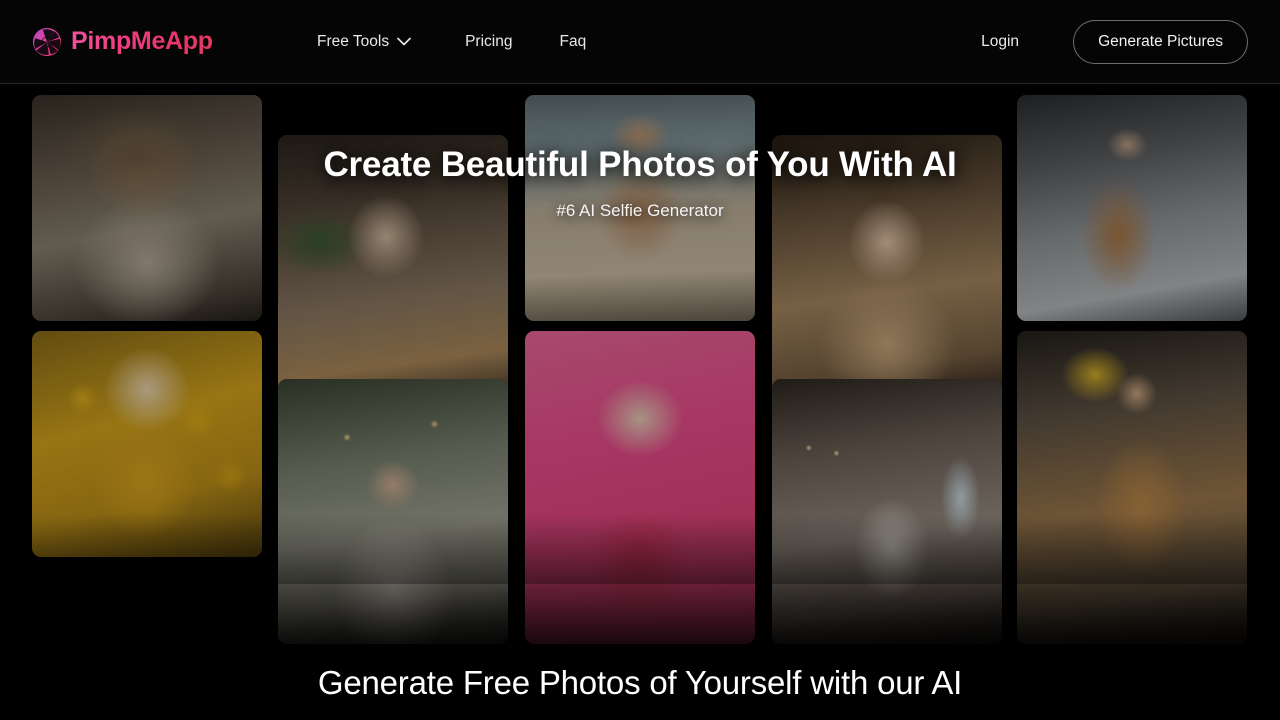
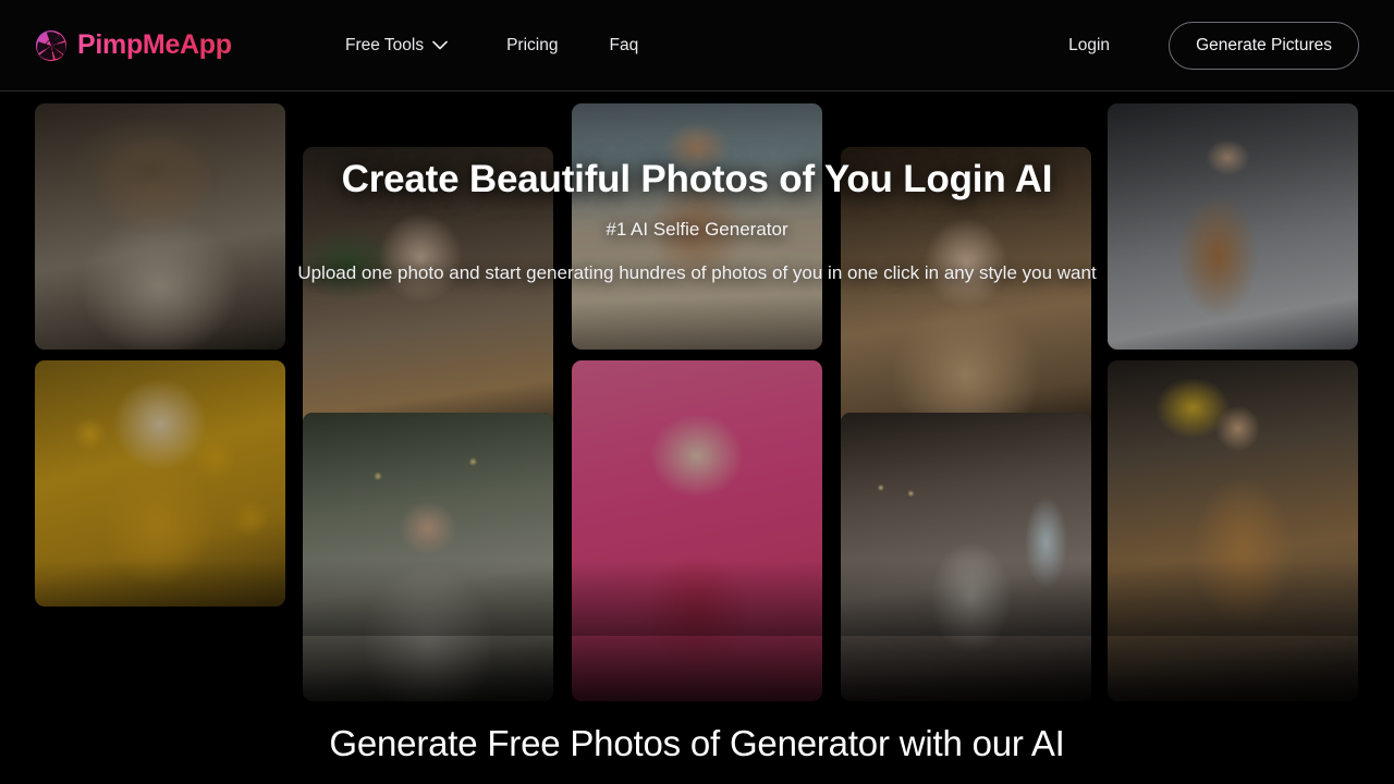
  PimpMeApp
  Free Tools
  Pricing
  Faq
  Login
  Generate Pictures
- Create Beautiful Photos of You With AI
+ Create Beautiful Photos of You Login AI
- #6 AI Selfie Generator
+ #1 AI Selfie Generator
+ Upload one photo and start generating hundres of photos of you in one click in any style you want
- Generate Free Photos of Yourself with our AI
+ Generate Free Photos of Generator with our AI
